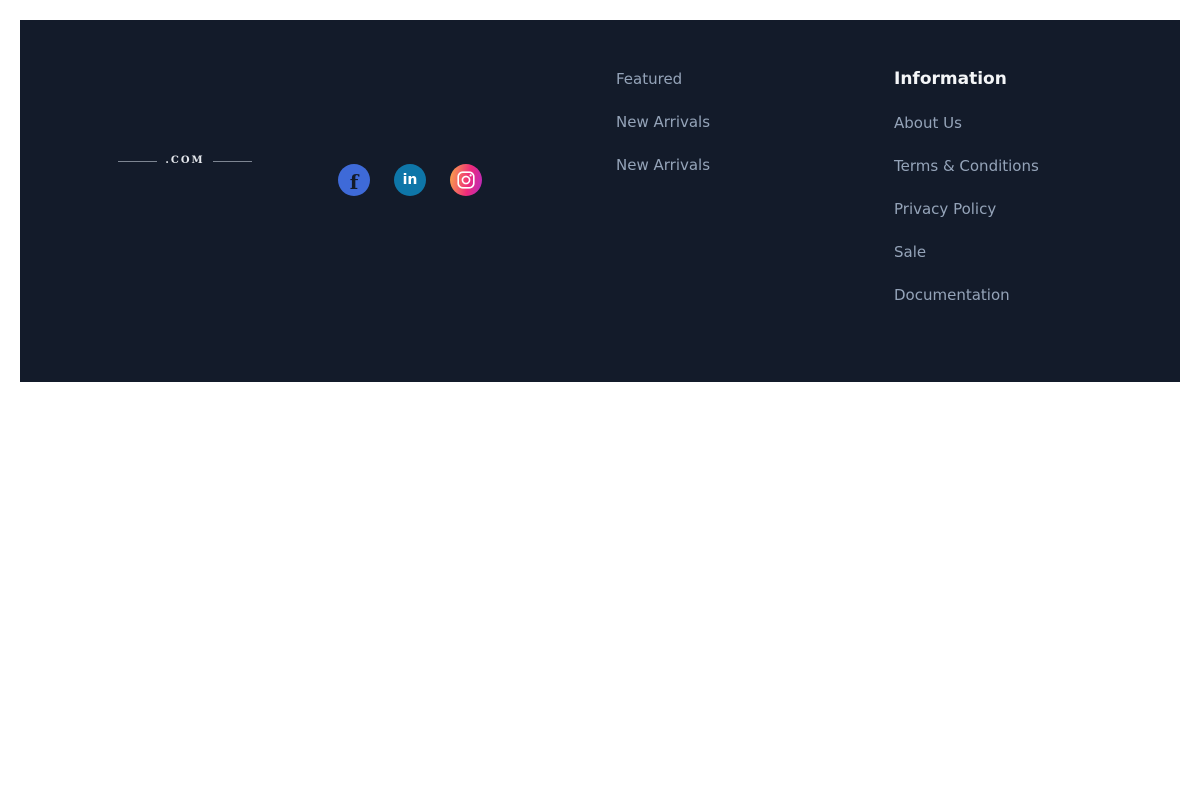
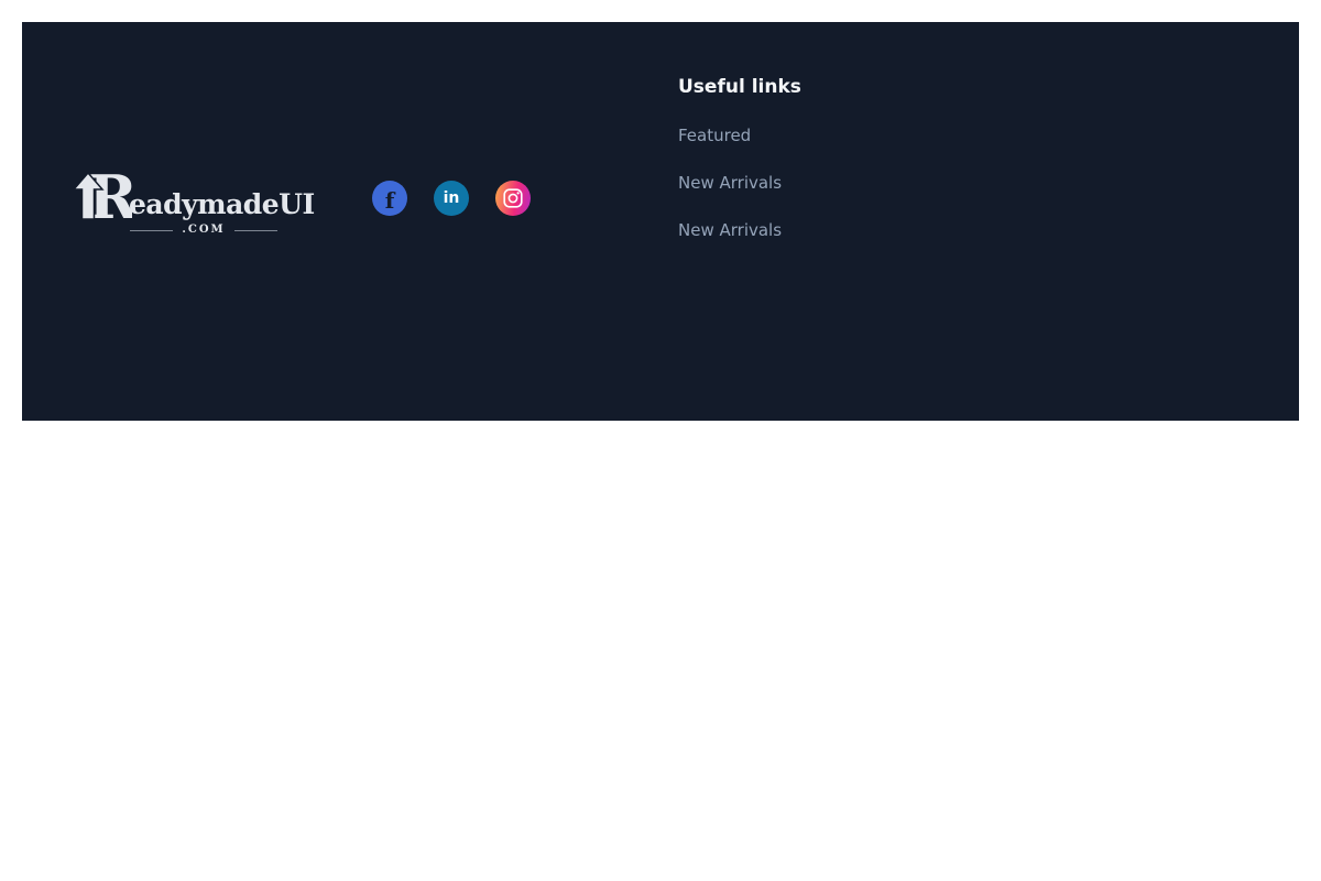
+ R
+ eadymadeUI
  .COM
  f
  in
+ Useful links
  Featured
  New Arrivals
  New Arrivals
- Information
- About Us
- Terms & Conditions
- Privacy Policy
- Sale
- Documentation
